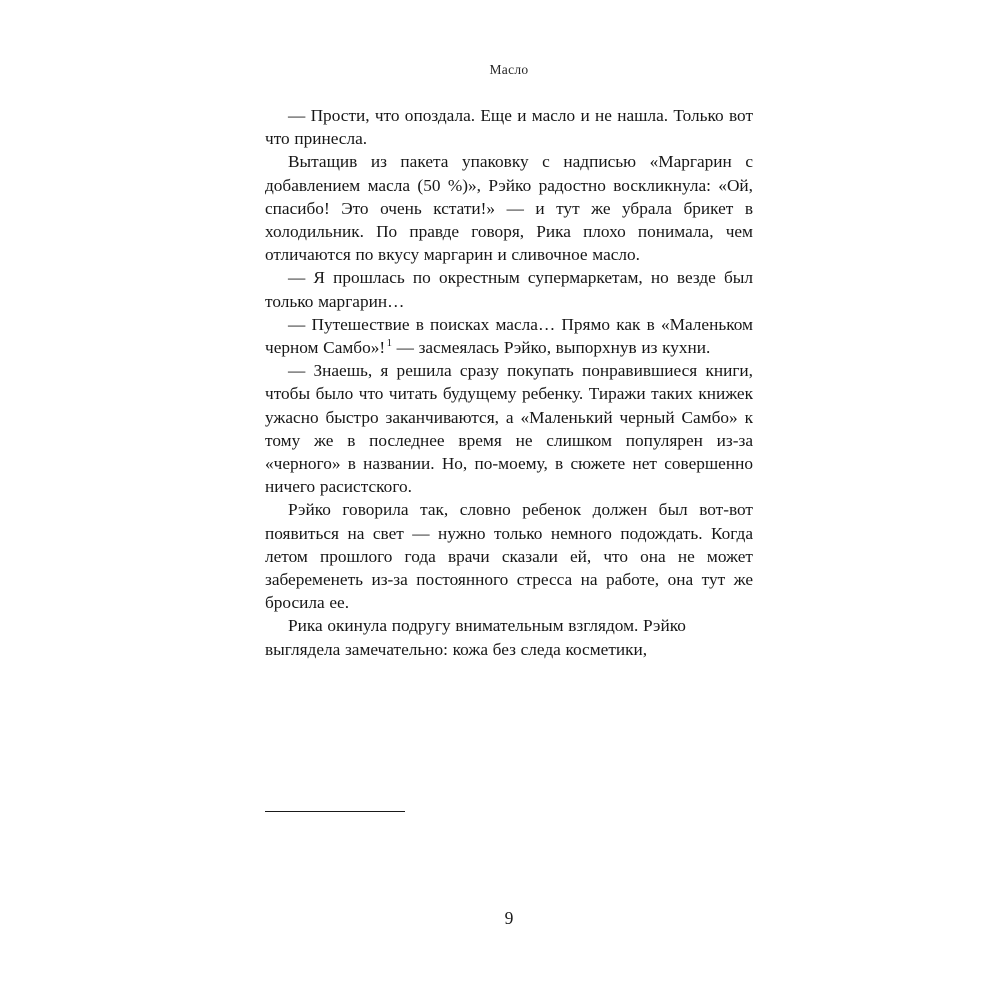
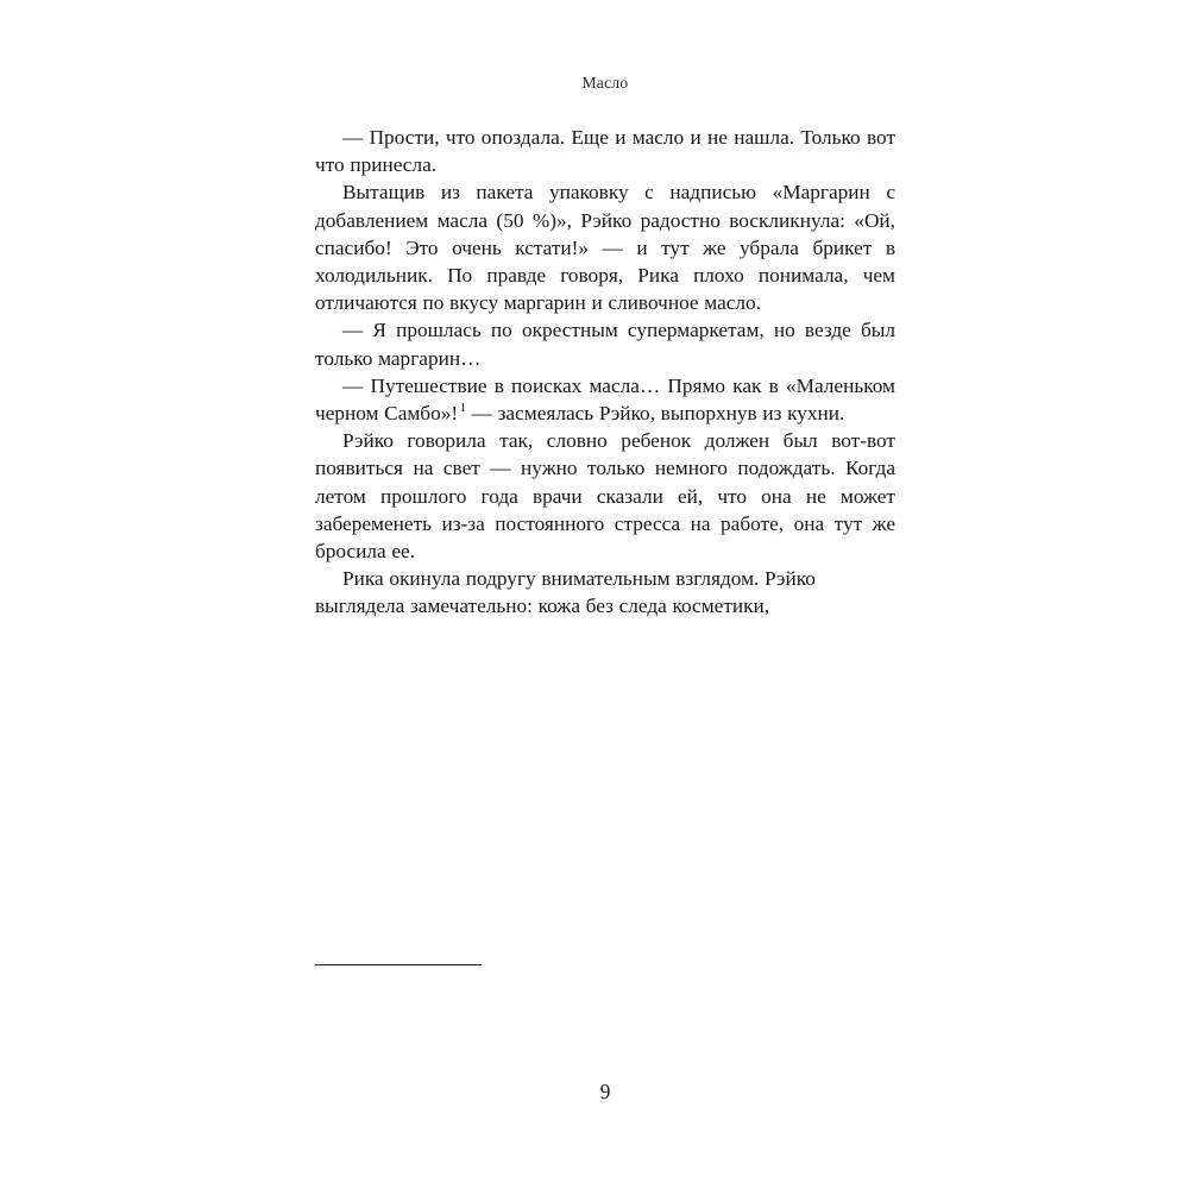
  Масло
  — Прости, что опоздала. Еще и масло и не нашла. Только вот что принесла.
  Вытащив из пакета упаковку с надписью «Маргарин с добавлением масла (50 %)», Рэйко радостно воскликнула: «Ой, спасибо! Это очень кстати!» — и тут же убрала брикет в холодильник. По правде говоря, Рика плохо понимала, чем отличаются по вкусу маргарин и сливочное масло.
  — Я прошлась по окрестным супермаркетам, но везде был только маргарин…
  — Путешествие в поисках масла… Прямо как в «Маленьком черном Самбо»! 1 — засмеялась Рэйко, выпорхнув из кухни.
- — Знаешь, я решила сразу покупать понравившиеся книги, чтобы было что читать будущему ребенку. Тиражи таких книжек ужасно быстро заканчиваются, а «Маленький черный Самбо» к тому же в последнее время не слишком популярен из-за «черного» в названии. Но, по-моему, в сюжете нет совершенно ничего расистского.
  Рэйко говорила так, словно ребенок должен был вот-вот появиться на свет — нужно только немного подождать. Когда летом прошлого года врачи сказали ей, что она не может забеременеть из-за постоянного стресса на работе, она тут же бросила ее.
  Рика окинула подругу внимательным взглядом. Рэйко выглядела замечательно: кожа без следа косметики,
  9
